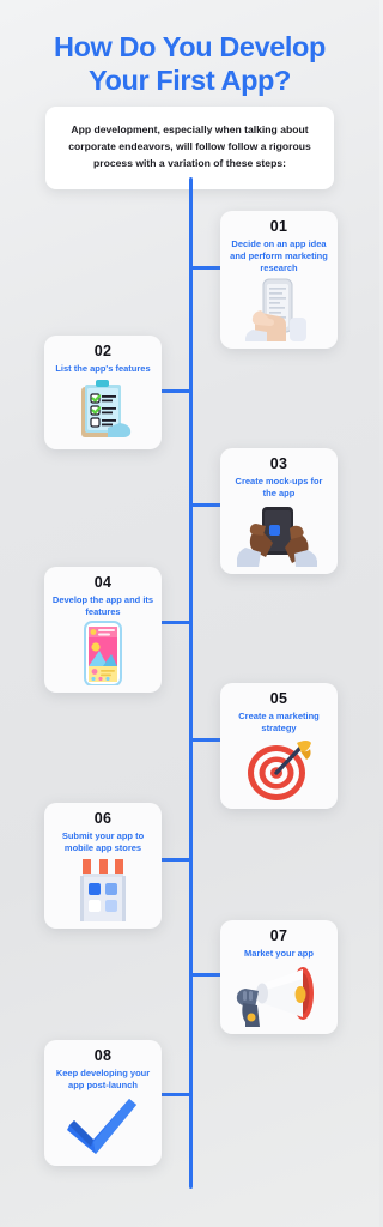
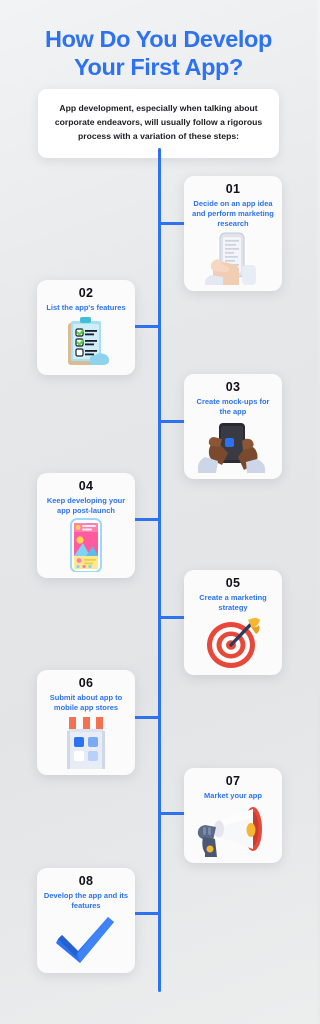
  How Do You Develop
  Your First App?
- App development, especially when talking about corporate endeavors, will follow follow a rigorous process with a variation of these steps:
+ App development, especially when talking about corporate endeavors, will usually follow a rigorous process with a variation of these steps:
  01
  Decide on an app idea and perform marketing research
  02
  List the app's features
  03
  Create mock-ups for the app
  04
- Develop the app and its features
+ Keep developing your app post-launch
  05
  Create a marketing strategy
  06
- Submit your app to mobile app stores
+ Submit about app to mobile app stores
  07
  Market your app
  08
- Keep developing your app post-launch
+ Develop the app and its features
